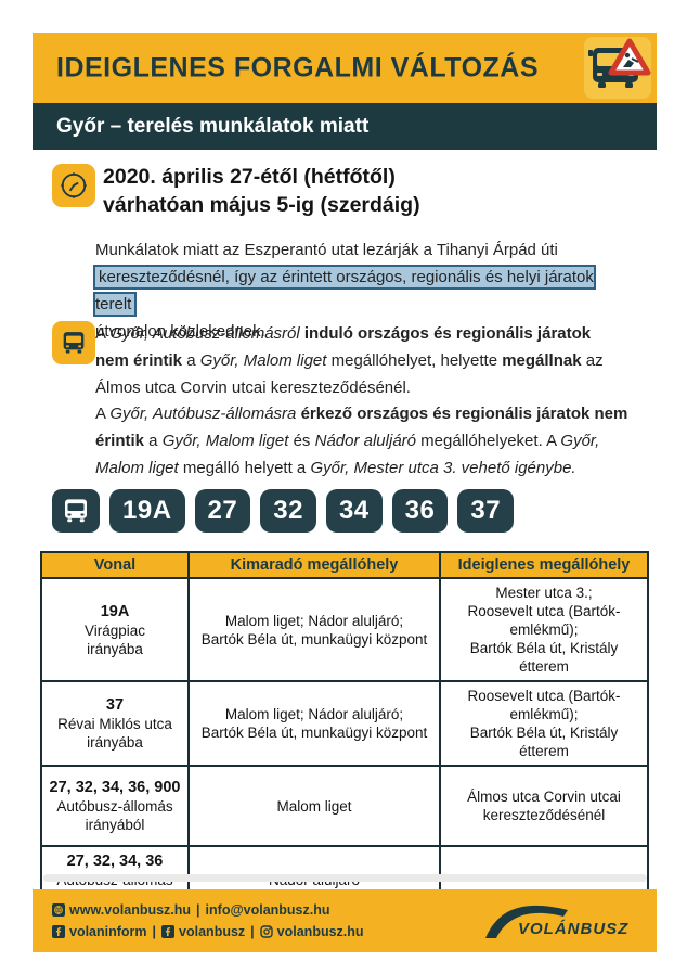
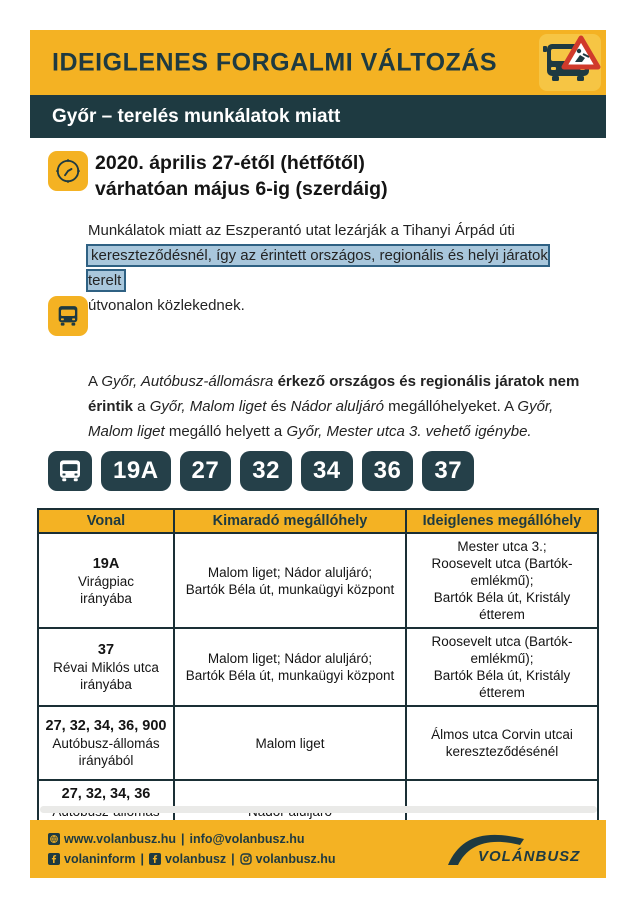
  IDEIGLENES FORGALMI VÁLTOZÁS
  Győr – terelés munkálatok miatt
  2020. április 27-étől (hétfőtől)
- várhatóan május 5-ig (szerdáig)
+ várhatóan május 6-ig (szerdáig)
  Munkálatok miatt az Eszperantó utat lezárják a Tihanyi Árpád úti
  kereszteződésnél, így az érintett országos, regionális és helyi járatok terelt
  útvonalon közlekednek.
- A Győr, Autóbusz-állomásról induló országos és regionális járatok nem érintik a Győr, Malom liget megállóhelyet, helyette megállnak az Álmos utca Corvin utcai kereszteződésénél.
  A Győr, Autóbusz-állomásra érkező országos és regionális járatok nem érintik a Győr, Malom liget és Nádor aluljáró megállóhelyeket. A Győr, Malom liget megálló helyett a Győr, Mester utca 3. vehető igénybe.
  19A
  27
  32
  34
  36
  37
  Vonal	Kimaradó megállóhely	Ideiglenes megállóhely
  19AVirágpiacirányába	Malom liget; Nádor aluljáró;Bartók Béla út, munkaügyi központ	Mester utca 3.;Roosevelt utca (Bartók-emlékmű);Bartók Béla út, Kristály étterem
  37Révai Miklós utcairányába	Malom liget; Nádor aluljáró;Bartók Béla út, munkaügyi központ	Roosevelt utca (Bartók-emlékmű);Bartók Béla út, Kristály étterem
  27, 32, 34, 36, 900Autóbusz-állomásirányából	Malom liget	Álmos utca Corvin utcaikereszteződésénél
  www.volanbusz.hu
  |
  info@volanbusz.hu
  volaninform
  |
  volanbusz
  |
  volanbusz.hu
  VOLÁNBUSZ
